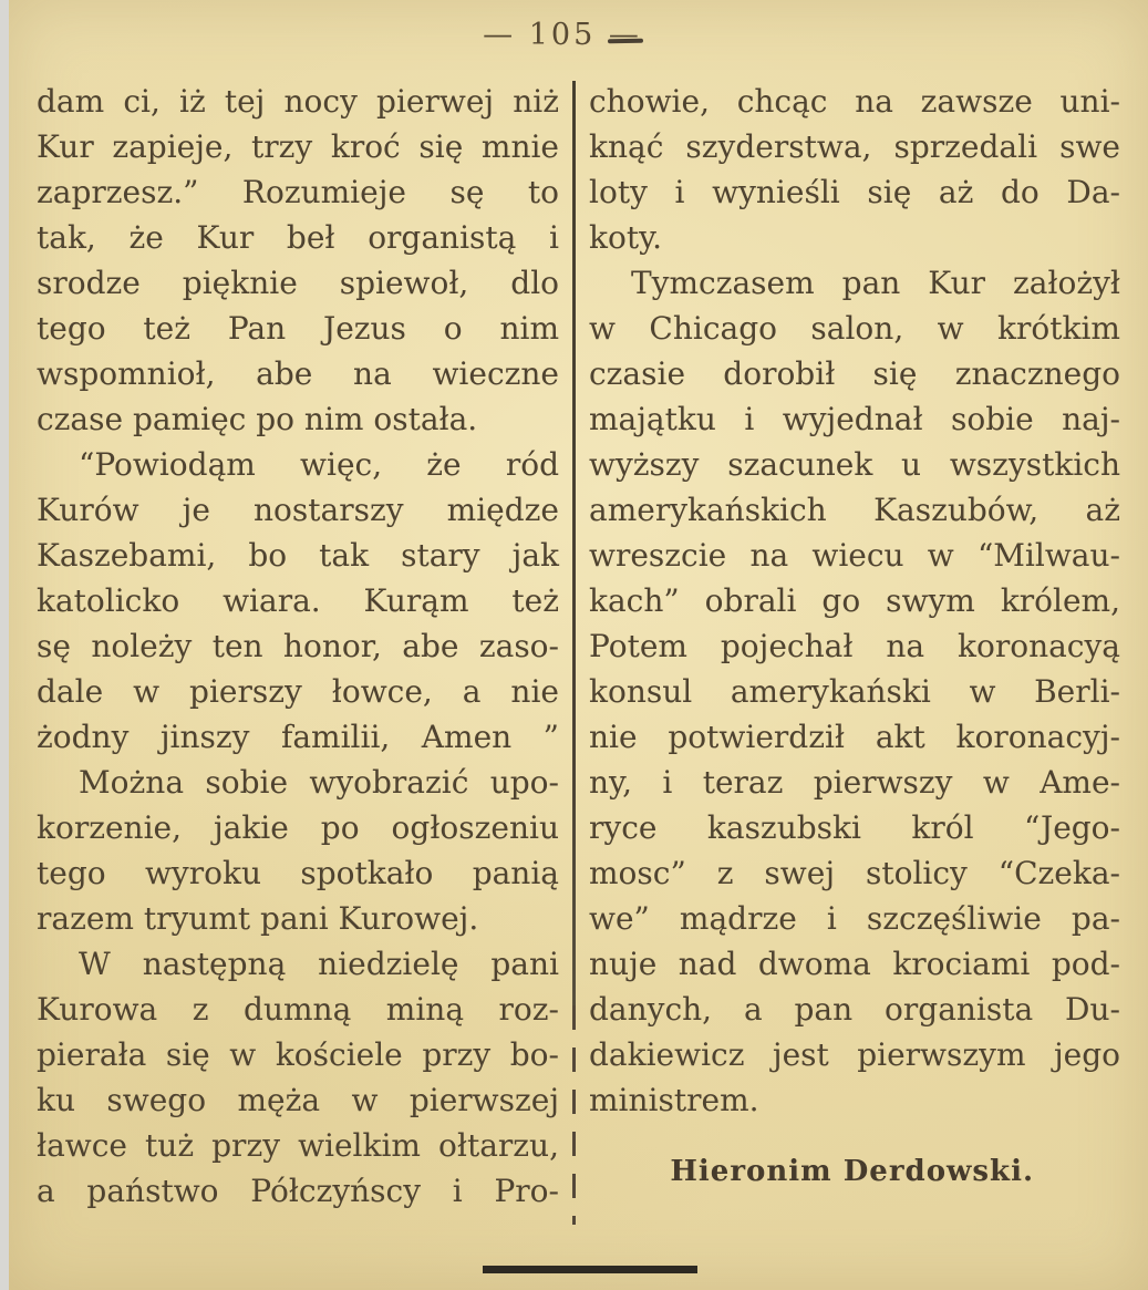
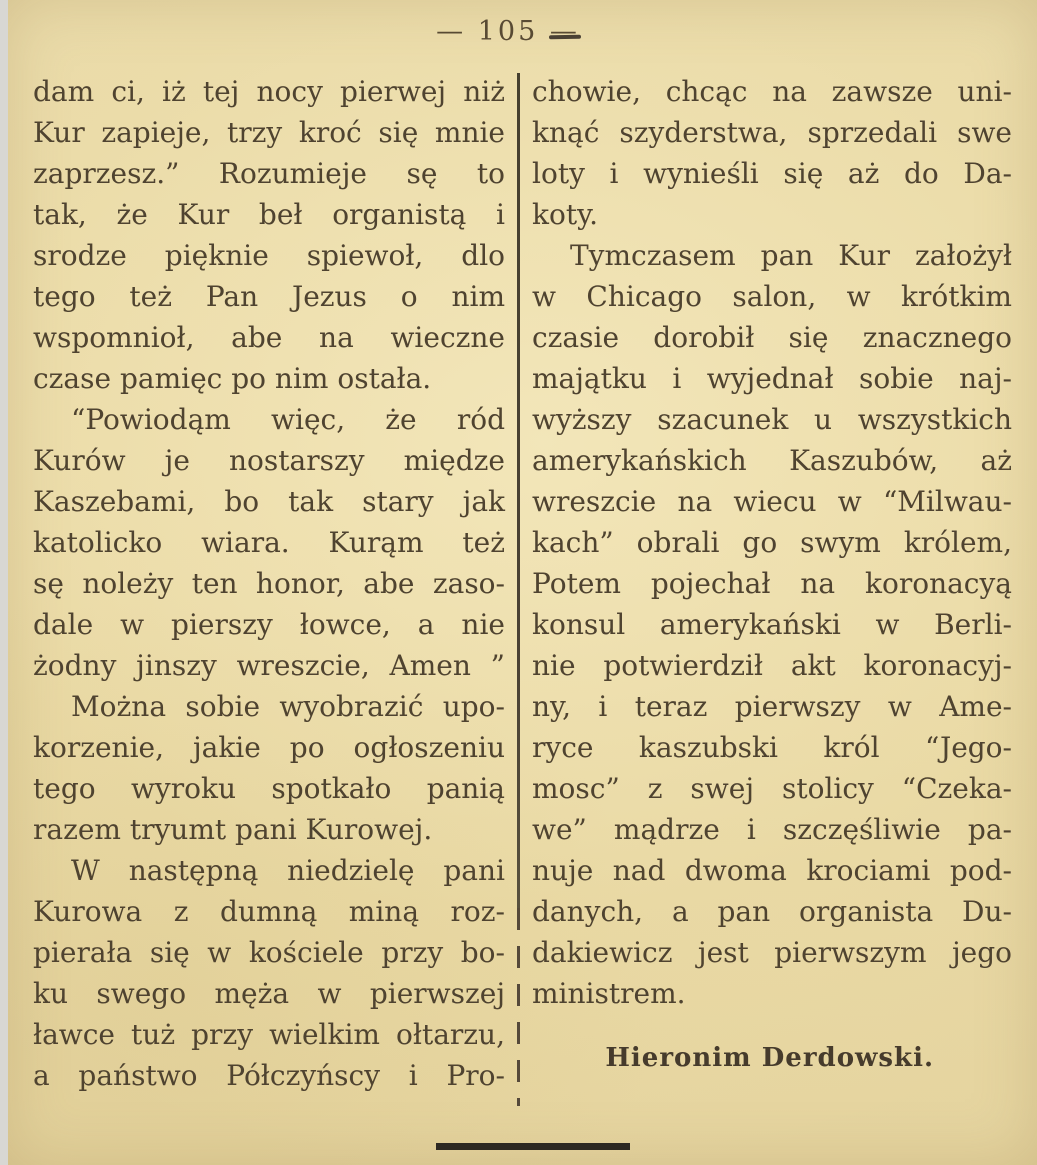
  — 105 —
  dam ci, iż tej nocy pierwej niż
  Kur zapieje, trzy kroć się mnie
  zaprzesz.” Rozumieje sę to
  tak, że Kur beł organistą i
  srodze pięknie spiewoł, dlo
  tego też Pan Jezus o nim
  wspomnioł, abe na wieczne
  czase pamięc po nim ostała.
  “Powiodąm więc, że ród
  Kurów je nostarszy międze
  Kaszebami, bo tak stary jak
  katolicko wiara. Kurąm też
  sę noleży ten honor, abe zaso-
  dale w pierszy łowce, a nie
- żodny jinszy familii, Amen ”
+ żodny jinszy wreszcie, Amen ”
  Można sobie wyobrazić upo-
  korzenie, jakie po ogłoszeniu
  tego wyroku spotkało panią
  razem tryumt pani Kurowej.
  W następną niedzielę pani
  Kurowa z dumną miną roz-
  pierała się w kościele przy bo-
  ku swego męża w pierwszej
  ławce tuż przy wielkim ołtarzu,
  a państwo Półczyńscy i Pro-
  chowie, chcąc na zawsze uni-
  knąć szyderstwa, sprzedali swe
  loty i wynieśli się aż do Da-
  koty.
  Tymczasem pan Kur założył
  w Chicago salon, w krótkim
  czasie dorobił się znacznego
  majątku i wyjednał sobie naj-
  wyższy szacunek u wszystkich
  amerykańskich Kaszubów, aż
  wreszcie na wiecu w “Milwau-
  kach” obrali go swym królem,
  Potem pojechał na koronacyą
  konsul amerykański w Berli-
  nie potwierdził akt koronacyj-
  ny, i teraz pierwszy w Ame-
  ryce kaszubski król “Jego-
  mosc” z swej stolicy “Czeka-
  we” mądrze i szczęśliwie pa-
  nuje nad dwoma krociami pod-
  danych, a pan organista Du-
  dakiewicz jest pierwszym jego
  ministrem.
  Hieronim Derdowski.
